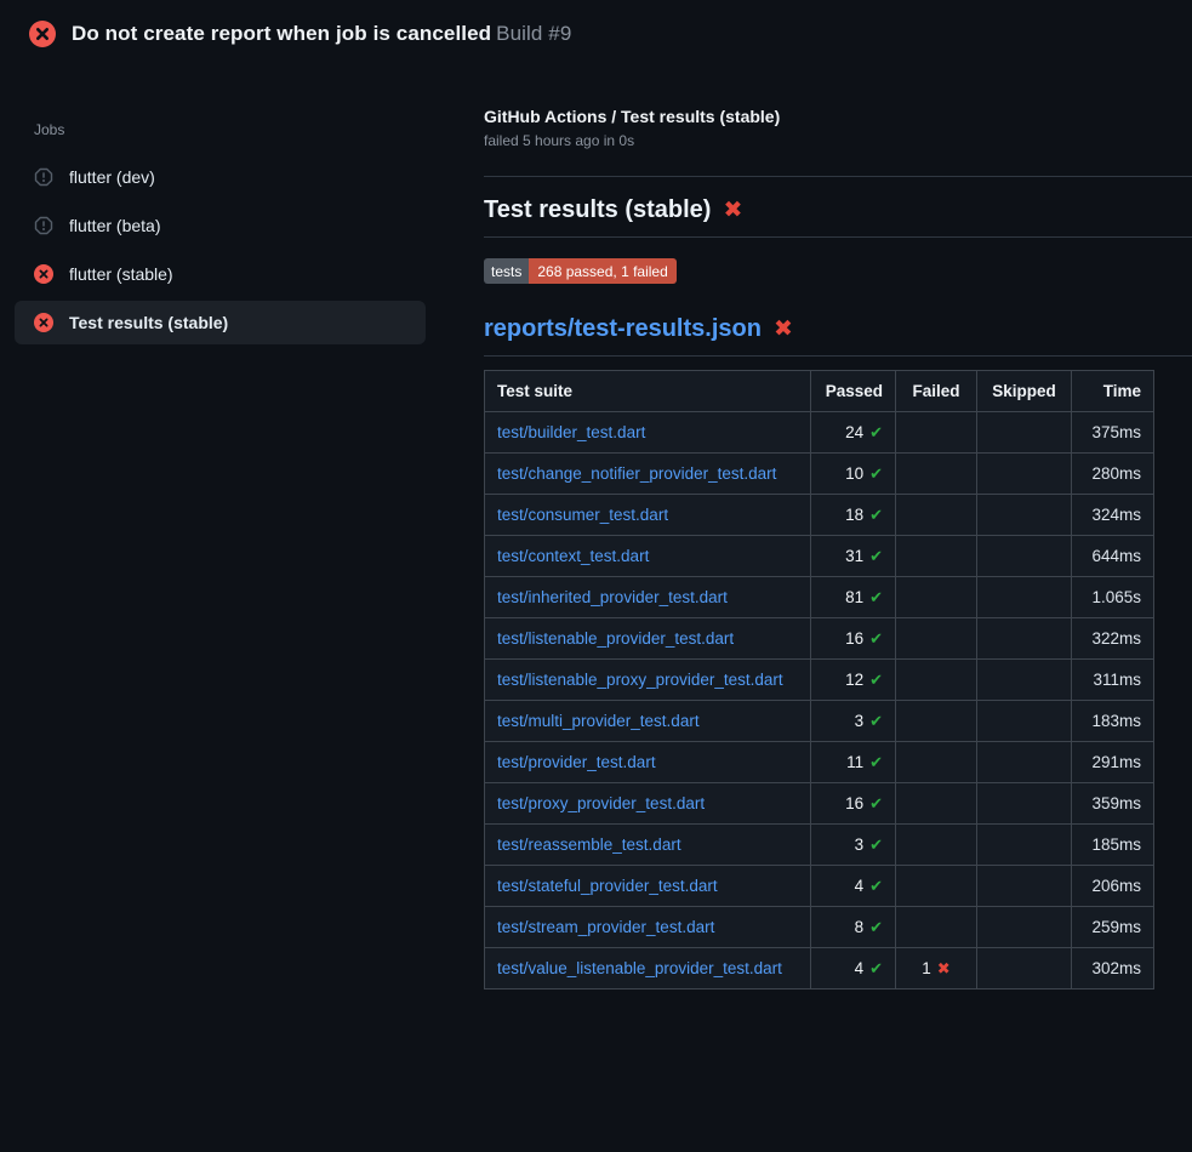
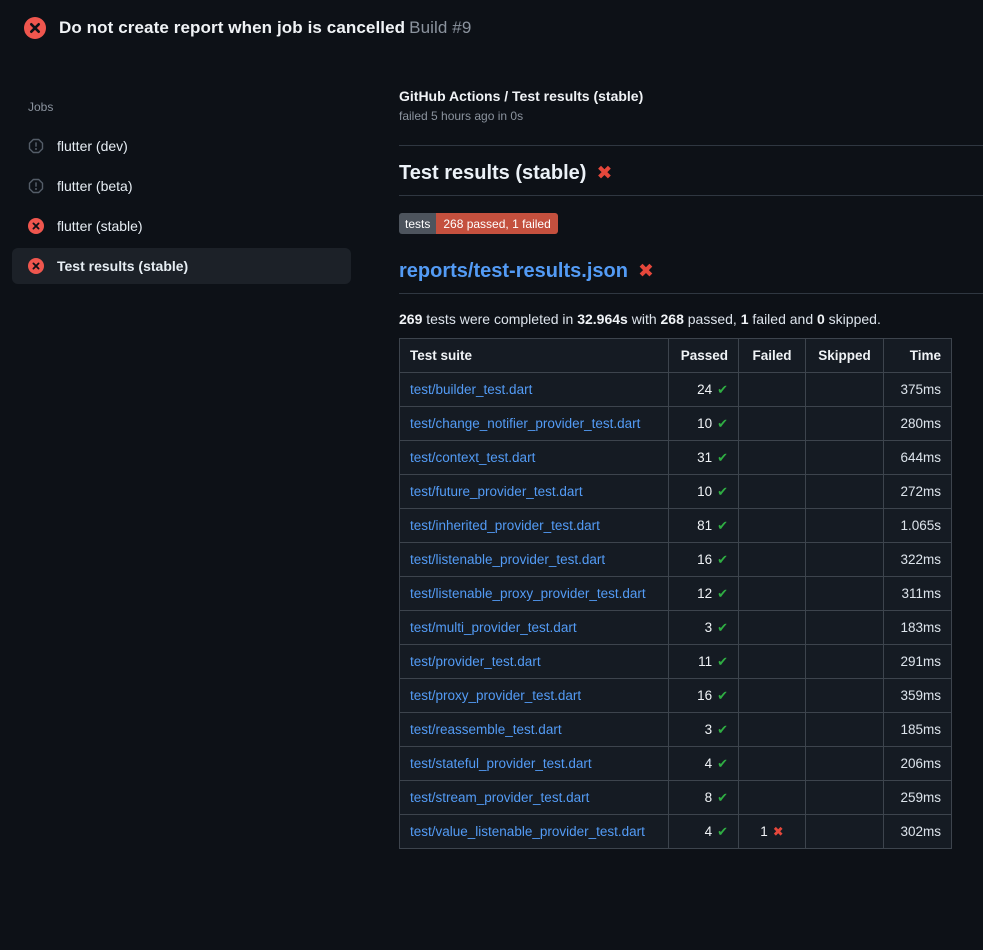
  Do not create report when job is cancelled Build #9
  Jobs
  flutter (dev)
  flutter (beta)
  flutter (stable)
  Test results (stable)
  GitHub Actions / Test results (stable)
  failed 5 hours ago in 0s
  Test results (stable)
  ✖
  tests
  268 passed, 1 failed
  reports/test-results.json
  ✖
+ 269 tests were completed in 32.964s with 268 passed, 1 failed and 0 skipped.
  Test suite	Passed	Failed	Skipped	Time
  test/builder_test.dart	24 ✔			375ms
  test/change_notifier_provider_test.dart	10 ✔			280ms
- test/consumer_test.dart	18 ✔			324ms
  test/context_test.dart	31 ✔			644ms
+ test/future_provider_test.dart	10 ✔			272ms
  test/inherited_provider_test.dart	81 ✔			1.065s
  test/listenable_provider_test.dart	16 ✔			322ms
  test/listenable_proxy_provider_test.dart	12 ✔			311ms
  test/multi_provider_test.dart	3 ✔			183ms
  test/provider_test.dart	11 ✔			291ms
  test/proxy_provider_test.dart	16 ✔			359ms
  test/reassemble_test.dart	3 ✔			185ms
  test/stateful_provider_test.dart	4 ✔			206ms
  test/stream_provider_test.dart	8 ✔			259ms
  test/value_listenable_provider_test.dart	4 ✔	1 ✖		302ms
